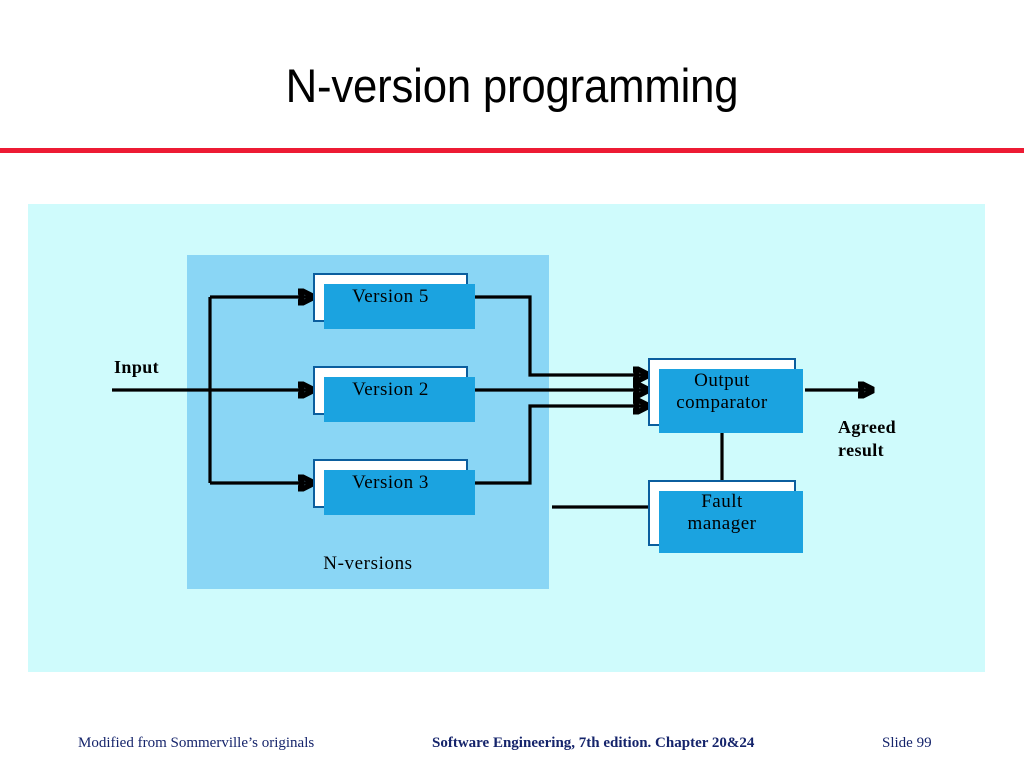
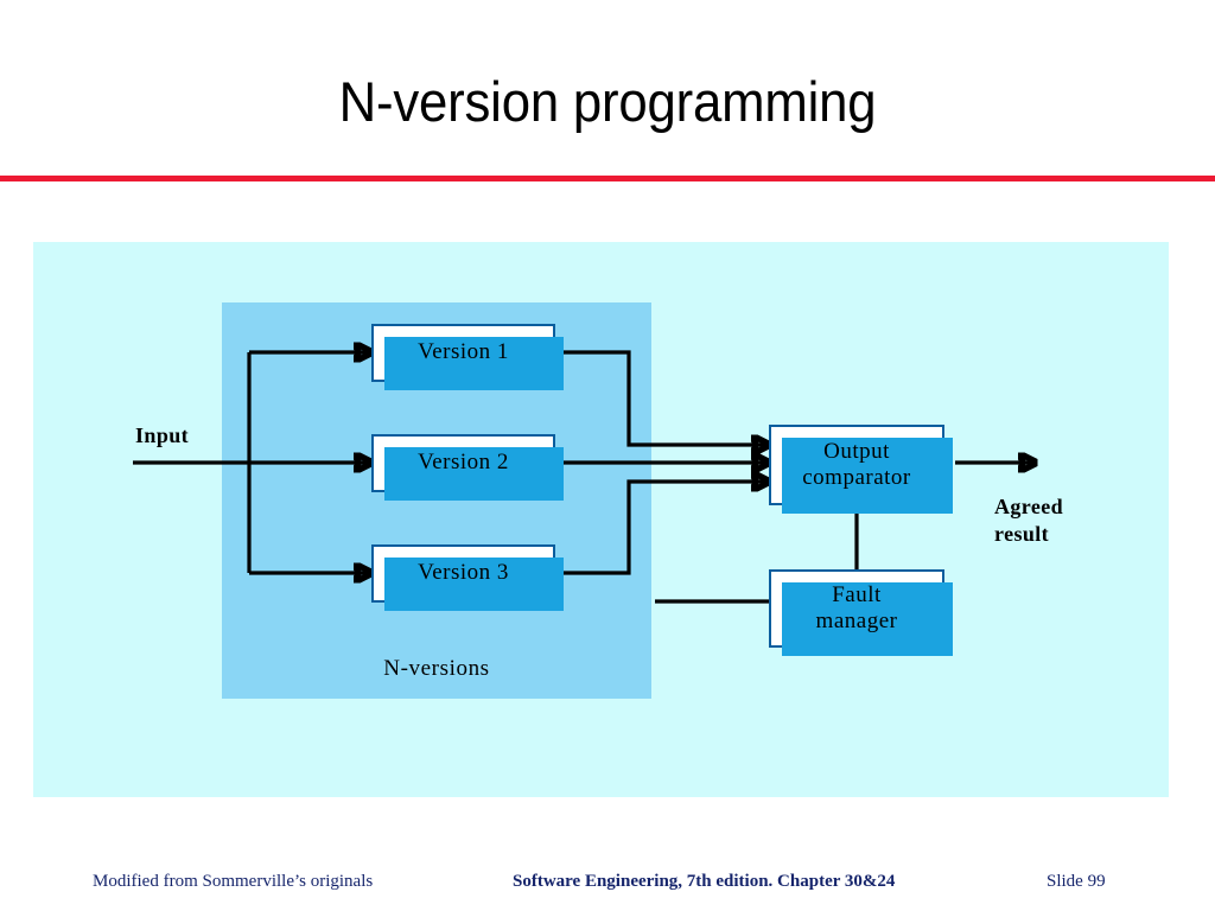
  N-version programming
  N-versions
- Version 5
+ Version 1
  Version 2
  Version 3
  Output
  comparator
  Fault
  manager
  Input
  Agreed
  result
  Modified from Sommerville’s originals
- Software Engineering, 7th edition. Chapter 20&24
+ Software Engineering, 7th edition. Chapter 30&24
  Slide 99
